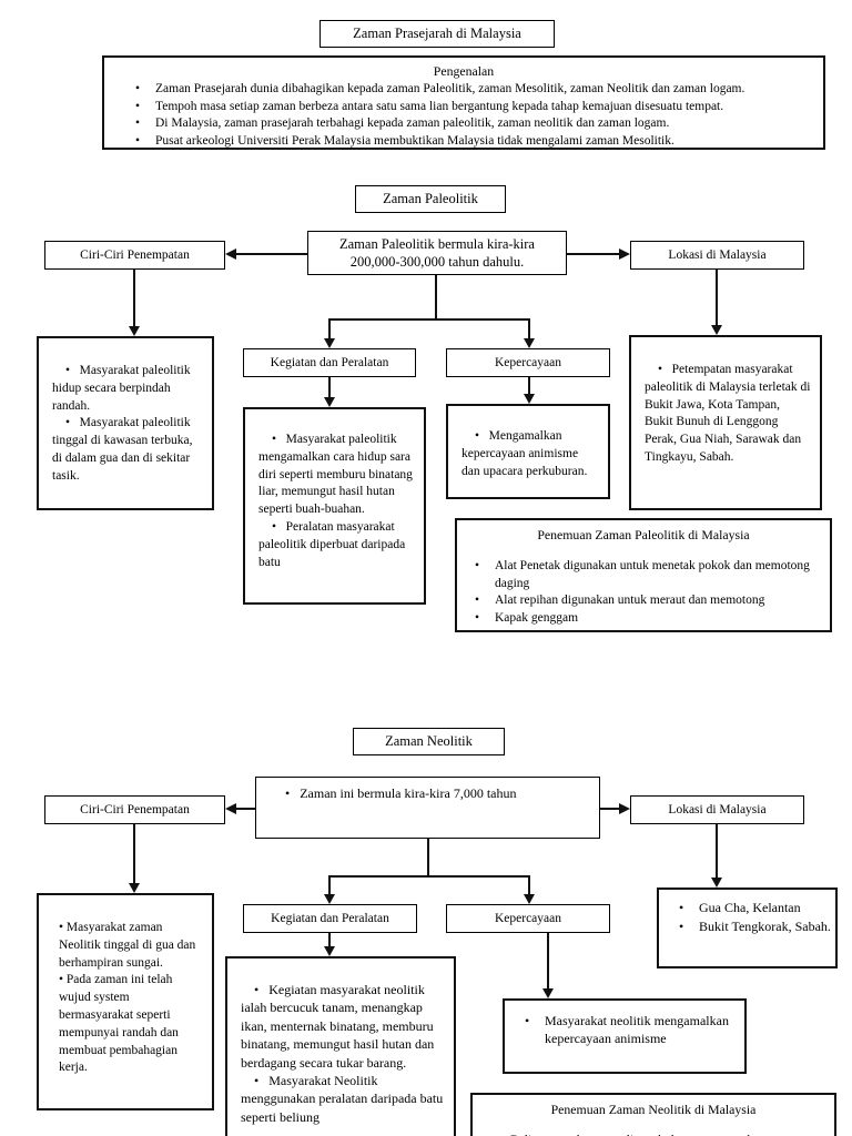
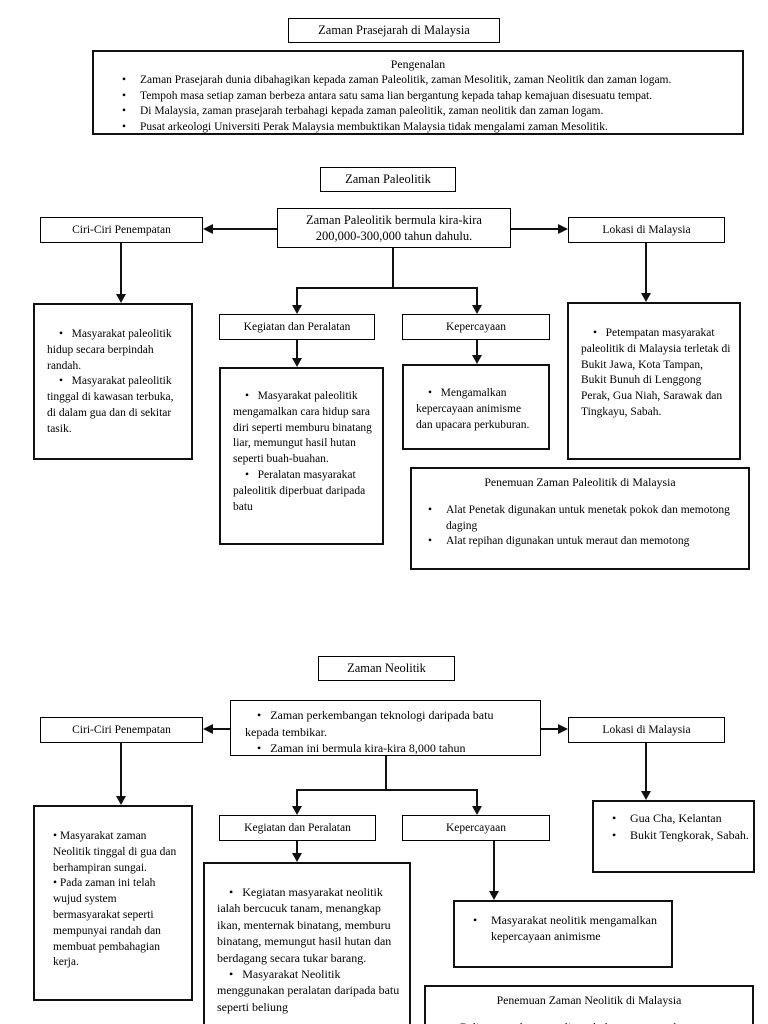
  Zaman Prasejarah di Malaysia
  Pengenalan
  Zaman Prasejarah dunia dibahagikan kepada zaman Paleolitik, zaman Mesolitik, zaman Neolitik dan zaman logam.
  Tempoh masa setiap zaman berbeza antara satu sama lian bergantung kepada tahap kemajuan disesuatu tempat.
  Di Malaysia, zaman prasejarah terbahagi kepada zaman paleolitik, zaman neolitik dan zaman logam.
  Pusat arkeologi Universiti Perak Malaysia membuktikan Malaysia tidak mengalami zaman Mesolitik.
  Zaman Paleolitik
  Zaman Paleolitik bermula kira-kira
  200,000-300,000 tahun dahulu.
  Ciri-Ciri Penempatan
  Lokasi di Malaysia
  Kegiatan dan Peralatan
  Kepercayaan
  Masyarakat paleolitik hidup secara berpindah randah.
  Masyarakat paleolitik tinggal di kawasan terbuka, di dalam gua dan di sekitar tasik.
  Masyarakat paleolitik mengamalkan cara hidup sara diri seperti memburu binatang liar, memungut hasil hutan seperti buah-buahan.
  Peralatan masyarakat paleolitik diperbuat daripada batu
  Mengamalkan kepercayaan animisme dan upacara perkuburan.
  Petempatan masyarakat paleolitik di Malaysia terletak di Bukit Jawa, Kota Tampan, Bukit Bunuh di Lenggong Perak, Gua Niah, Sarawak dan Tingkayu, Sabah.
  Penemuan Zaman Paleolitik di Malaysia
  Alat Penetak digunakan untuk menetak pokok dan memotong daging
  Alat repihan digunakan untuk meraut dan memotong
- Kapak genggam
  Zaman Neolitik
+ Zaman perkembangan teknologi daripada batu kepada tembikar.
- Zaman ini bermula kira-kira 7,000 tahun
+ Zaman ini bermula kira-kira 8,000 tahun
  Ciri-Ciri Penempatan
  Lokasi di Malaysia
  Kegiatan dan Peralatan
  Kepercayaan
  Masyarakat zaman Neolitik tinggal di gua dan berhampiran sungai.
  Pada zaman ini telah wujud system bermasyarakat seperti mempunyai randah dan membuat pembahagian kerja.
  Kegiatan masyarakat neolitik ialah bercucuk tanam, menangkap ikan, menternak binatang, memburu binatang, memungut hasil hutan dan berdagang secara tukar barang.
  Masyarakat Neolitik menggunakan peralatan daripada batu seperti beliung
  Masyarakat neolitik mengamalkan kepercayaan animisme
  Gua Cha, Kelantan
  Bukit Tengkorak, Sabah.
  Penemuan Zaman Neolitik di Malaysia
